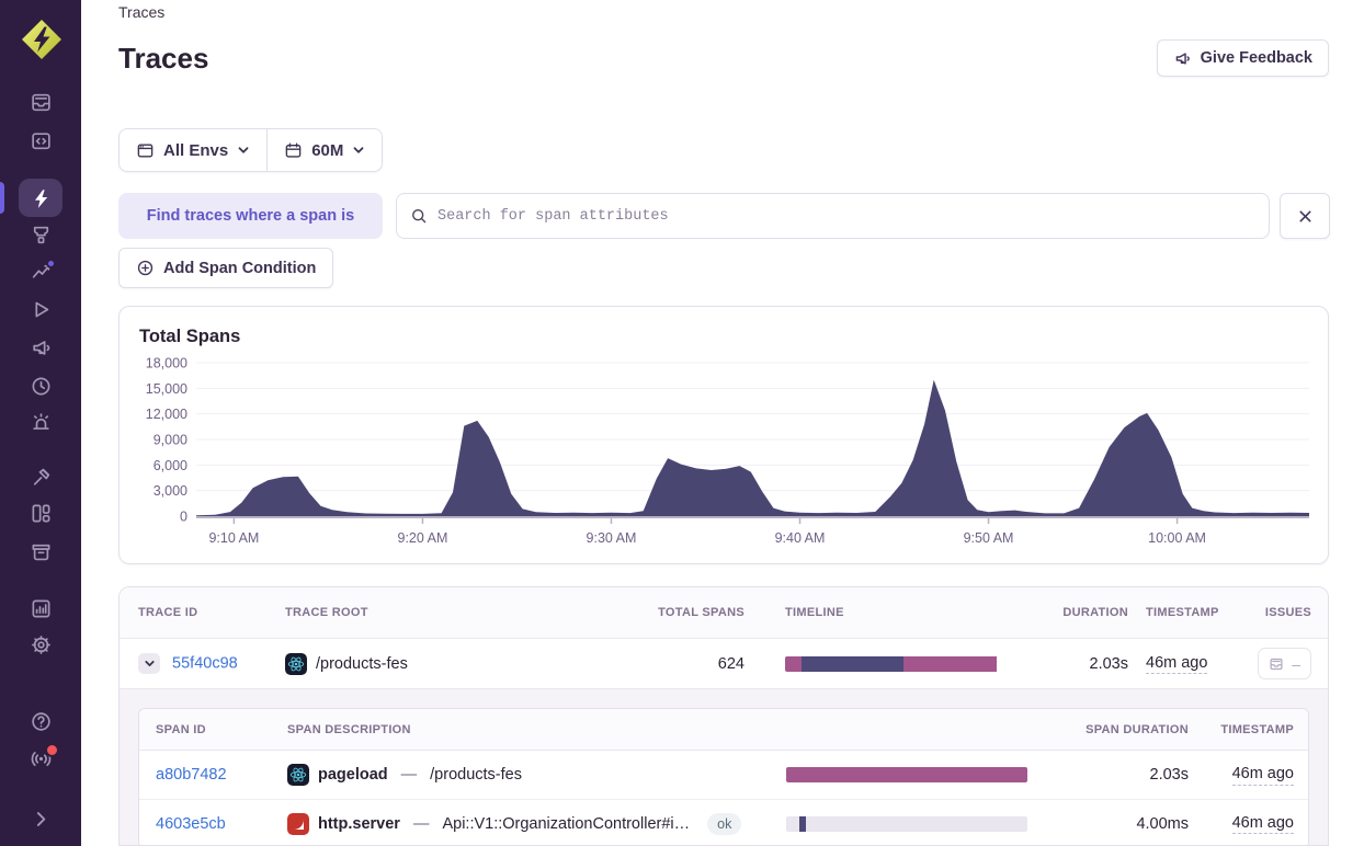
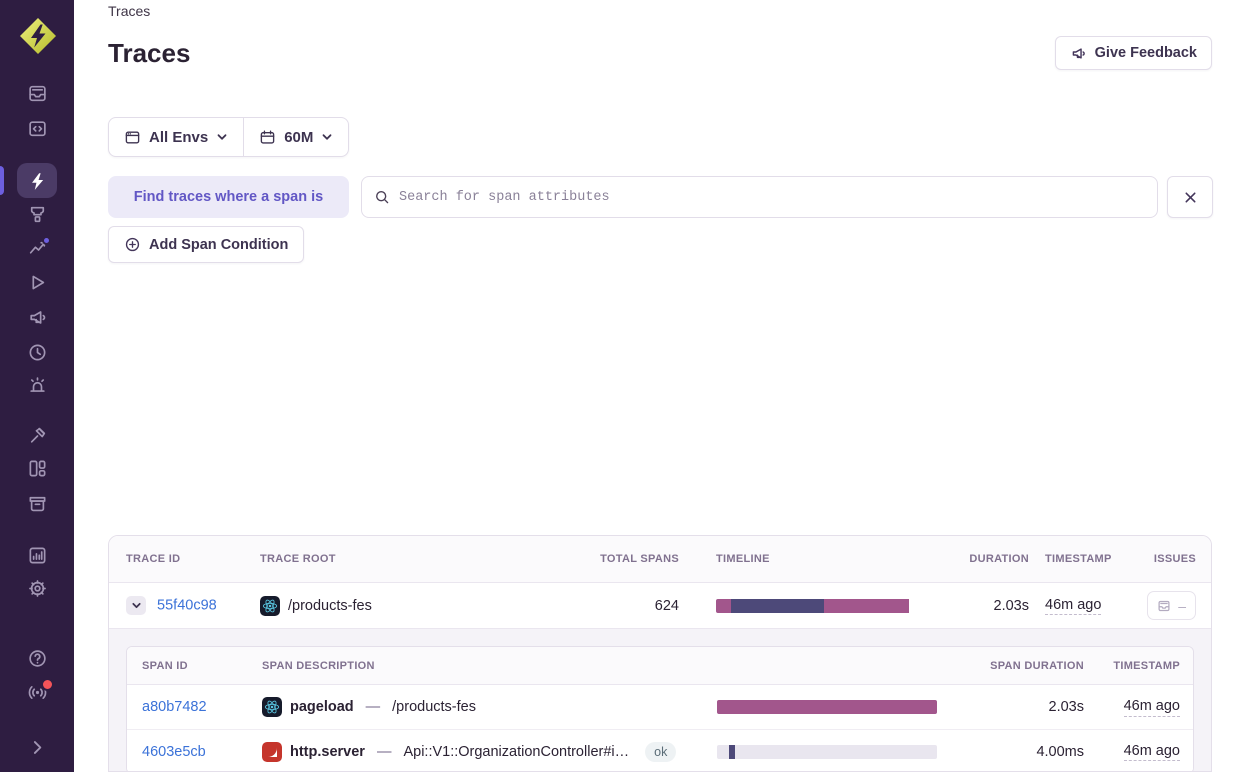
  Traces
  Traces
  Give Feedback
  All Envs
  60M
  Find traces where a span is
  Search for span attributes
  Add Span Condition
- Total Spans
- 0
- 3,000
- 6,000
- 9,000
- 12,000
- 15,000
- 18,000
- 9:10 AM
- 9:20 AM
- 9:30 AM
- 9:40 AM
- 9:50 AM
- 10:00 AM
  TRACE ID
  TRACE ROOT
  TOTAL SPANS
  TIMELINE
  DURATION
  TIMESTAMP
  ISSUES
  55f40c98
  /products-fes
  624
  2.03s
  46m ago
  –
  SPAN ID
  SPAN DESCRIPTION
  SPAN DURATION
  TIMESTAMP
  a80b7482
  pageload
  —
  /products-fes
  2.03s
  46m ago
  4603e5cb
  http.server
  —
  Api::V1::OrganizationController#i…
  ok
  4.00ms
  46m ago
